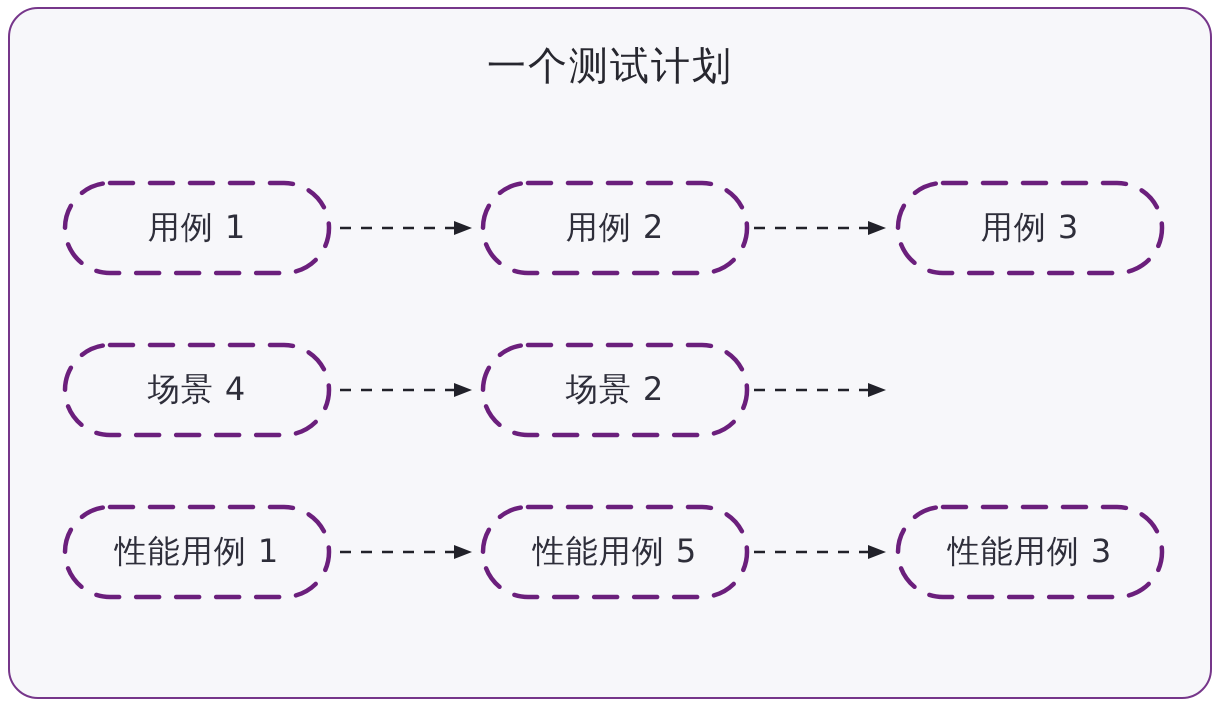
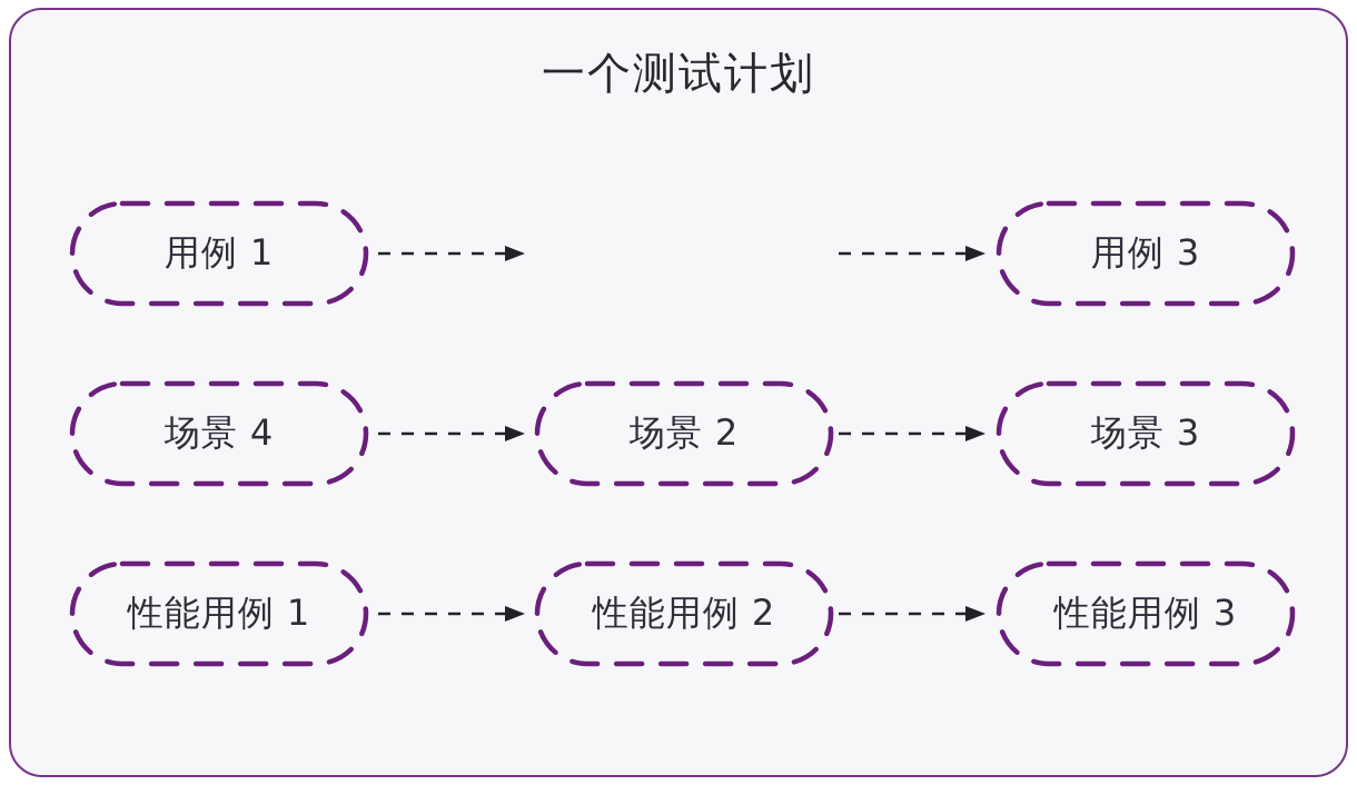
  一个测试计划
  用例 1
- 用例 2
  用例 3
  场景 4
  场景 2
+ 场景 3
  性能用例 1
- 性能用例 5
+ 性能用例 2
  性能用例 3
